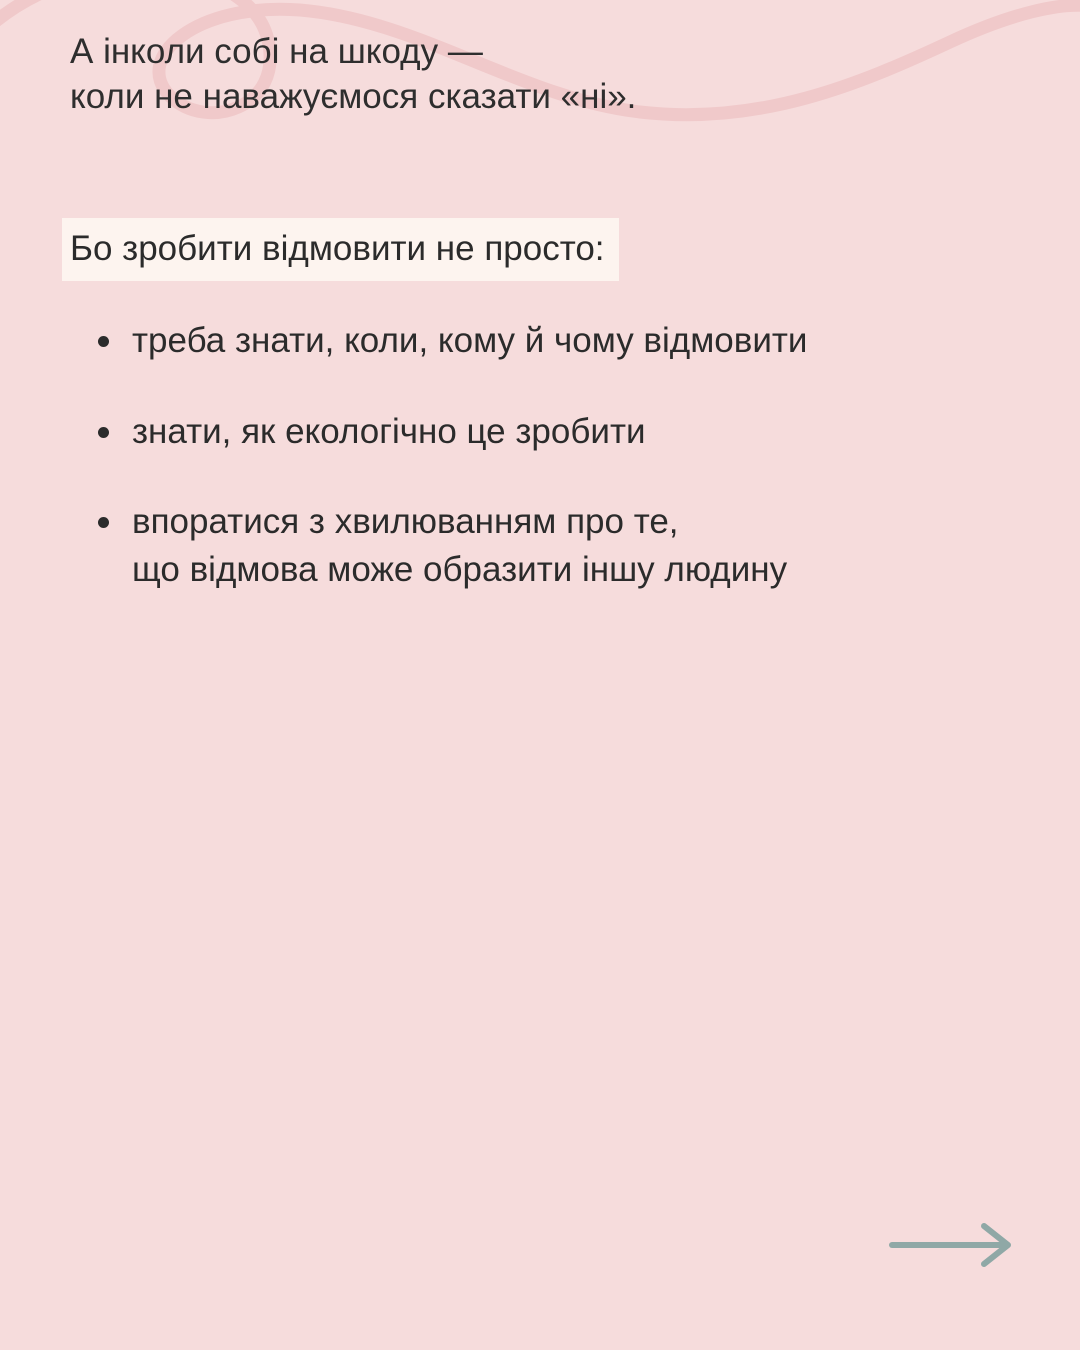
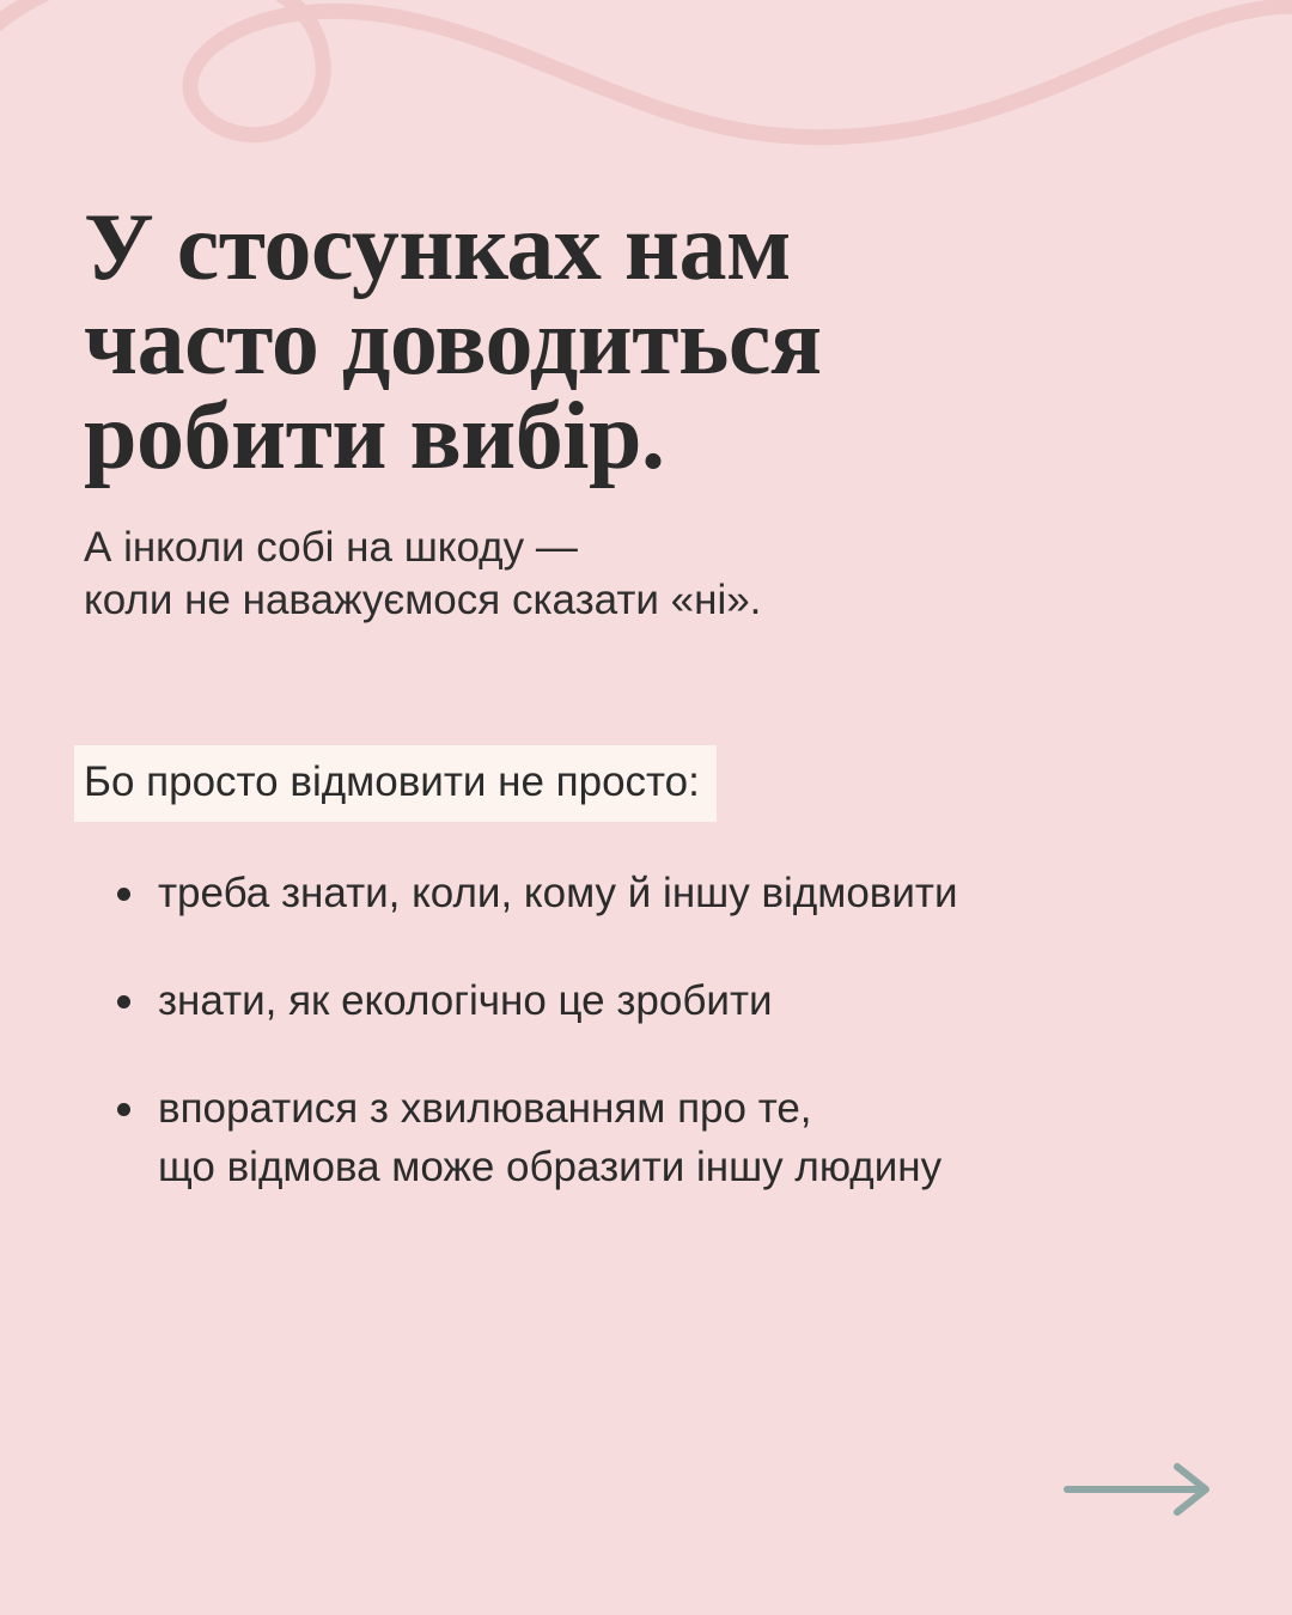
+ У стосунках нам
+ часто доводиться
+ робити вибір.
  А інколи собі на шкоду —
  коли не наважуємося сказати «ні».
- Бо зробити відмовити не просто:
+ Бо просто відмовити не просто:
- треба знати, коли, кому й чому відмовити
+ треба знати, коли, кому й іншу відмовити
  знати, як екологічно це зробити
  впоратися з хвилюванням про те,
  що відмова може образити іншу людину
